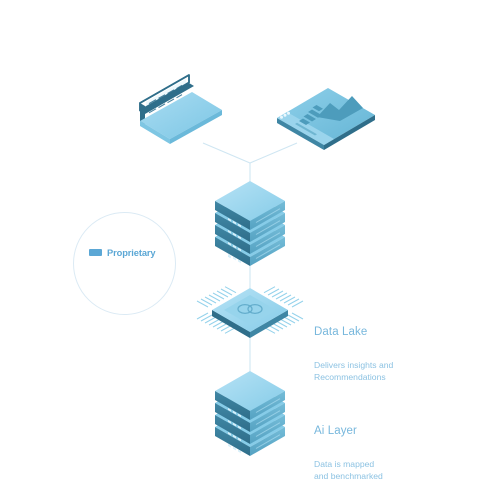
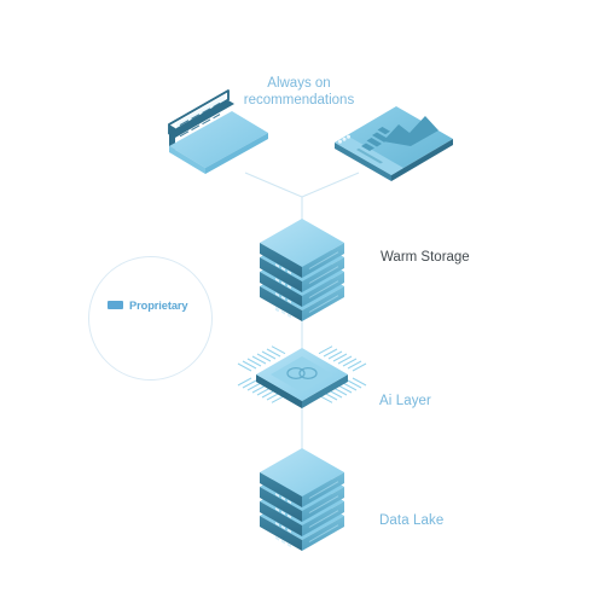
+ Always on
+ recommendations
+ Warm Storage
- Data Lake
+ Ai Layer
- Delivers insights and
- Recommendations
- Ai Layer
+ Data Lake
- Data is mapped
- and benchmarked
  Proprietary
